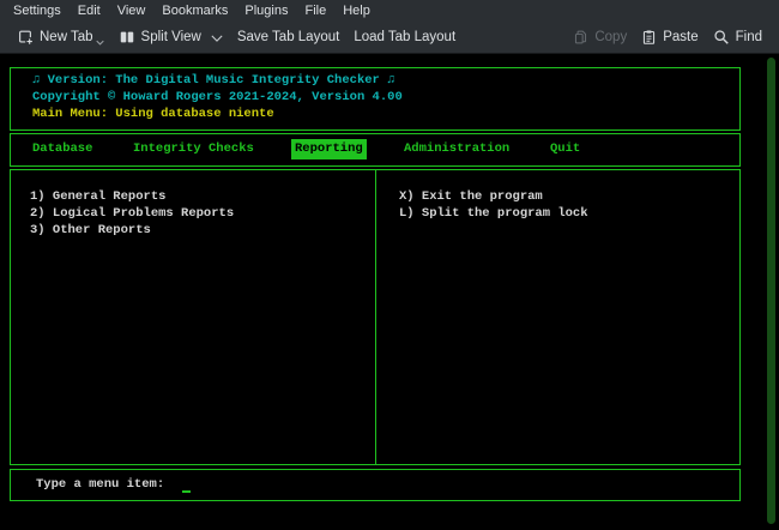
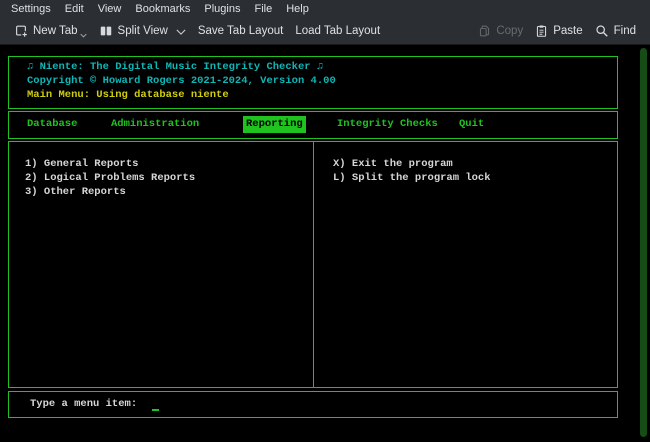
  Settings
  Edit
  View
  Bookmarks
  Plugins
  File
  Help
  New Tab
  Split View
  Save Tab Layout
  Load Tab Layout
  Copy
  Paste
  Find
- ♫ Version: The Digital Music Integrity Checker ♫
+ ♫ Niente: The Digital Music Integrity Checker ♫
  Copyright © Howard Rogers 2021-2024, Version 4.00
  Main Menu: Using database niente
  Database
- Integrity Checks
+ Administration
  Reporting
- Administration
+ Integrity Checks
  Quit
  1) General Reports
  2) Logical Problems Reports
  3) Other Reports
  X) Exit the program
  L) Split the program lock
  Type a menu item:
